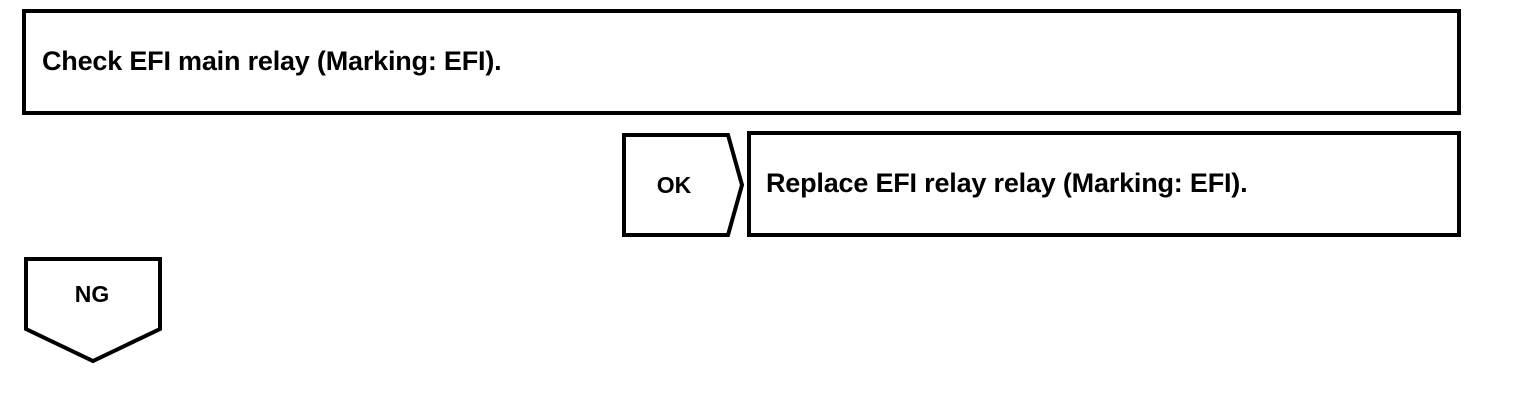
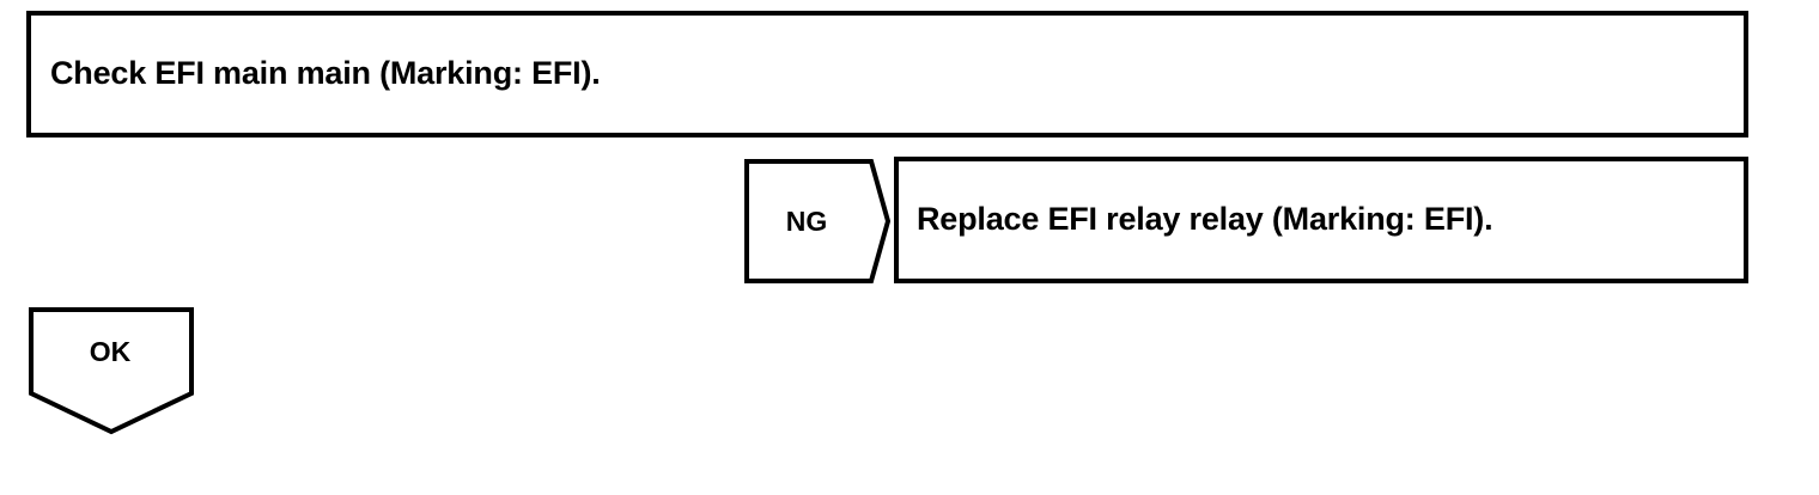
- Check EFI main relay (Marking: EFI).
+ Check EFI main main (Marking: EFI).
- OK
+ NG
  Replace EFI relay relay (Marking: EFI).
- NG
+ OK
